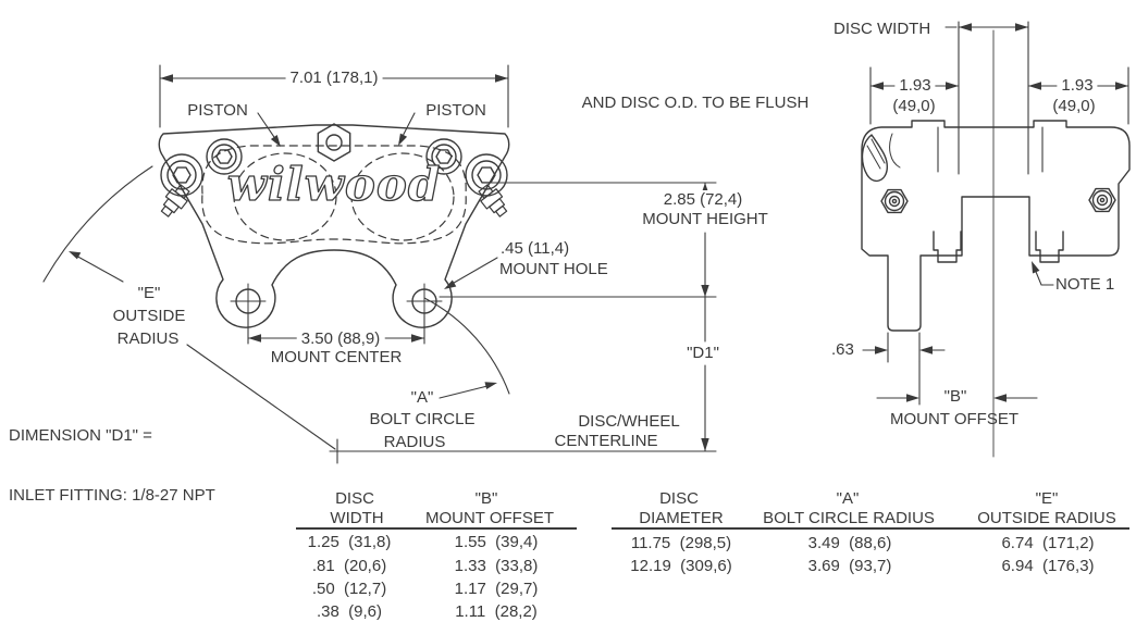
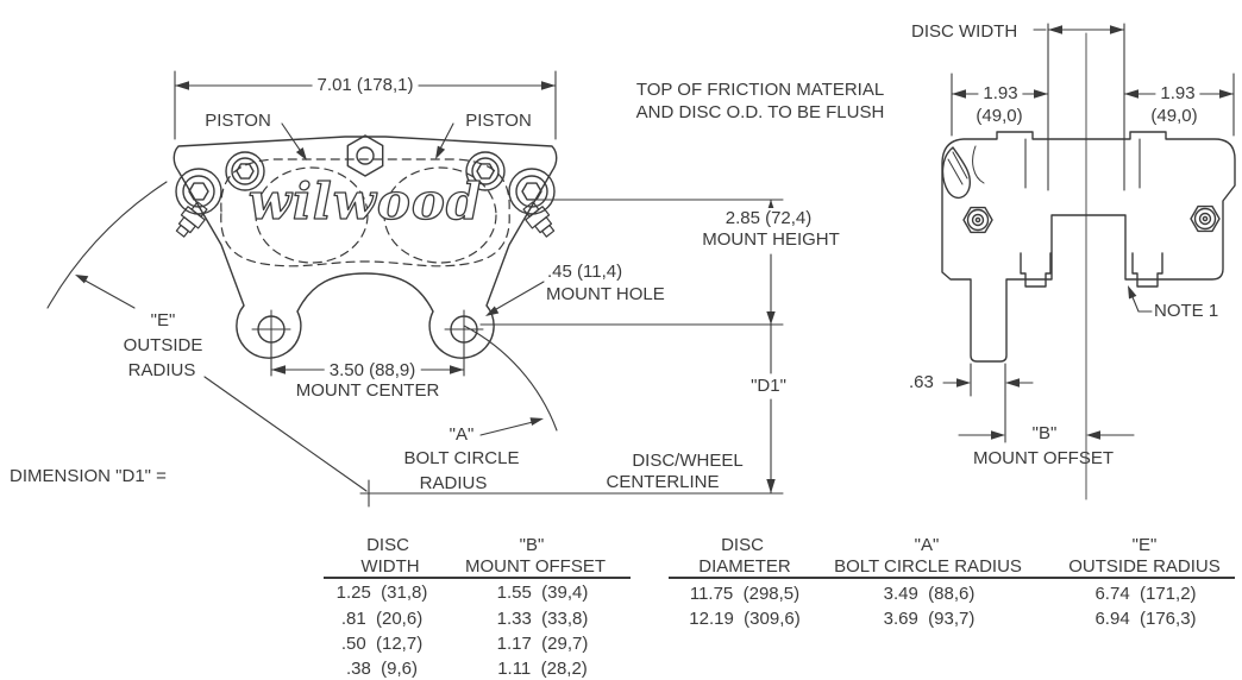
  wilwood
  7.01 (178,1)
  PISTON
  PISTON
+ TOP OF FRICTION MATERIAL
  AND DISC O.D. TO BE FLUSH
  2.85 (72,4)
  MOUNT HEIGHT
  .45 (11,4)
  MOUNT HOLE
  3.50 (88,9)
  MOUNT CENTER
  "D1"
  "E"
  OUTSIDE
  RADIUS
  "A"
  BOLT CIRCLE
  RADIUS
  DISC/WHEEL
  CENTERLINE
  DIMENSION "D1" =
- INLET FITTING: 1/8-27 NPT
  DISC WIDTH
  1.93
  (49,0)
  1.93
  (49,0)
  NOTE 1
  .63
  "B"
  MOUNT OFFSET
  DISC
  WIDTH
  "B"
  MOUNT OFFSET
  1.25 (31,8)
  1.55 (39,4)
  .81 (20,6)
  1.33 (33,8)
  .50 (12,7)
  1.17 (29,7)
  .38 (9,6)
  1.11 (28,2)
  DISC
  DIAMETER
  "A"
  BOLT CIRCLE RADIUS
  "E"
  OUTSIDE RADIUS
  11.75 (298,5)
  3.49 (88,6)
  6.74 (171,2)
  12.19 (309,6)
  3.69 (93,7)
  6.94 (176,3)
